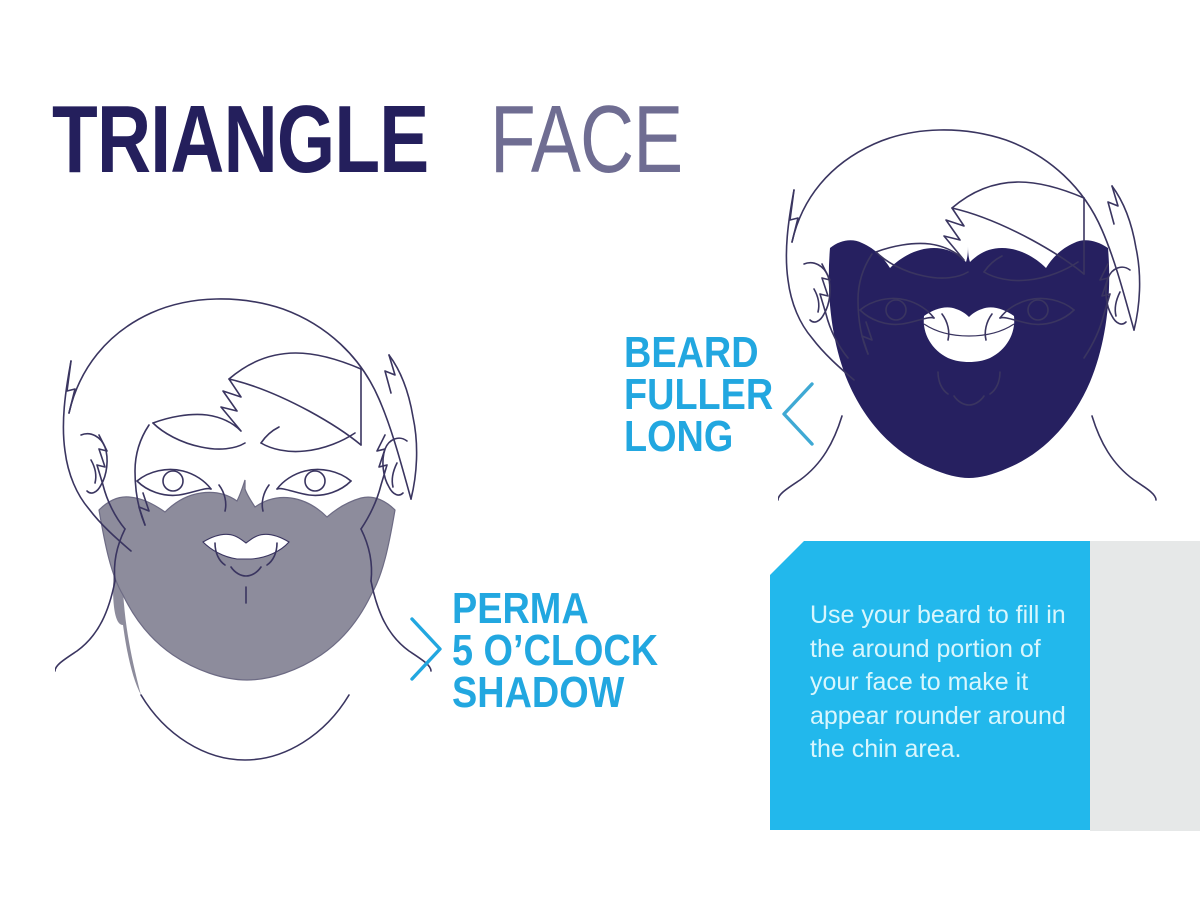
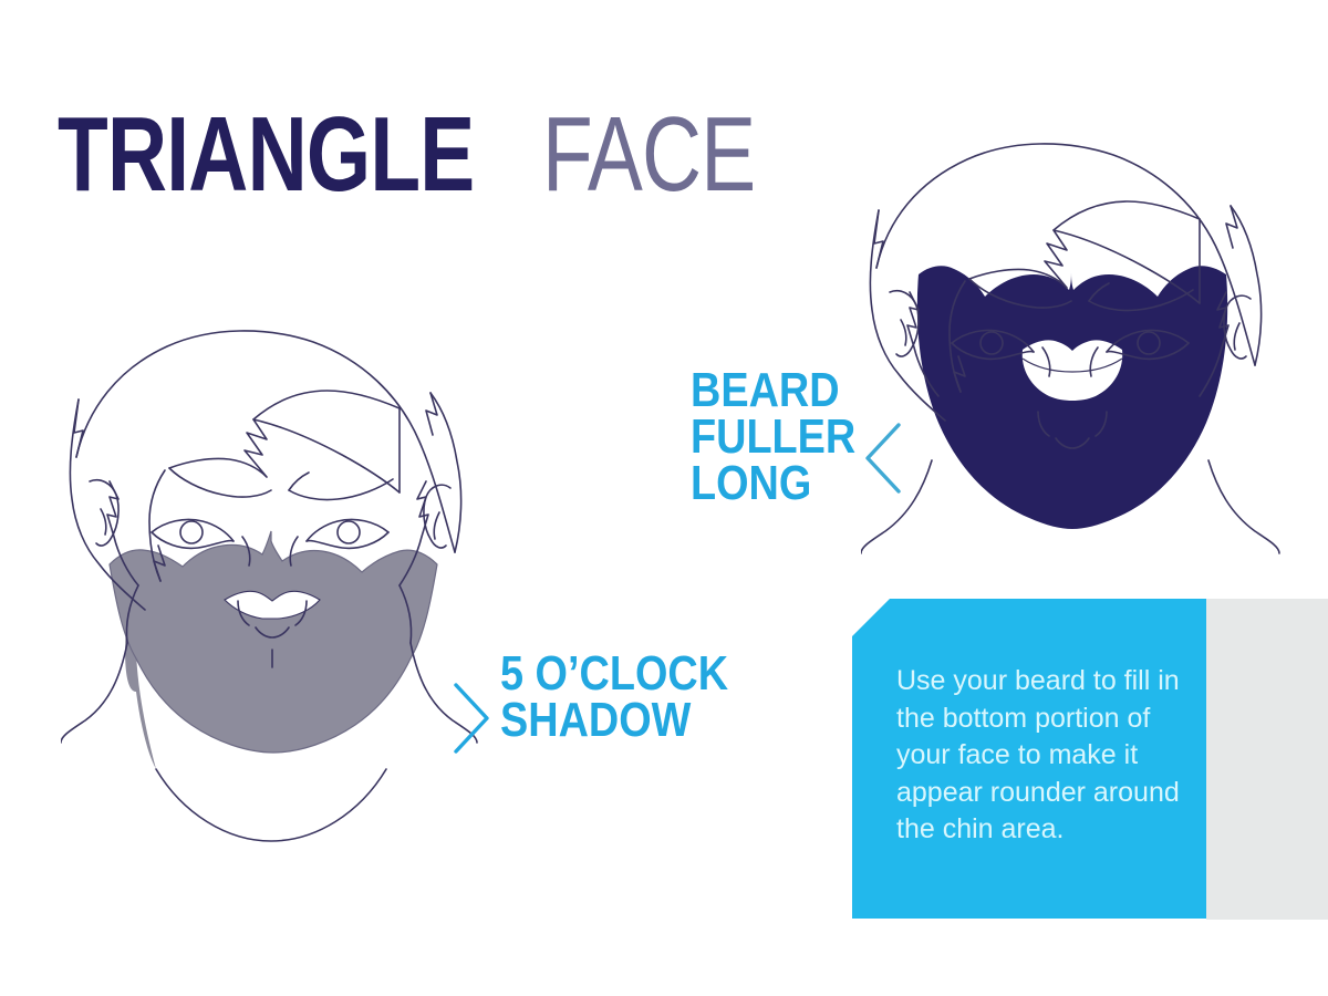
  TRIANGLE
  FACE
- PERMA
  5 O’CLOCK
  SHADOW
  BEARD
  FULLER
  LONG
- Use your beard to fill in the around portion of your face to make it appear rounder around the chin area.
+ Use your beard to fill in the bottom portion of your face to make it appear rounder around the chin area.
